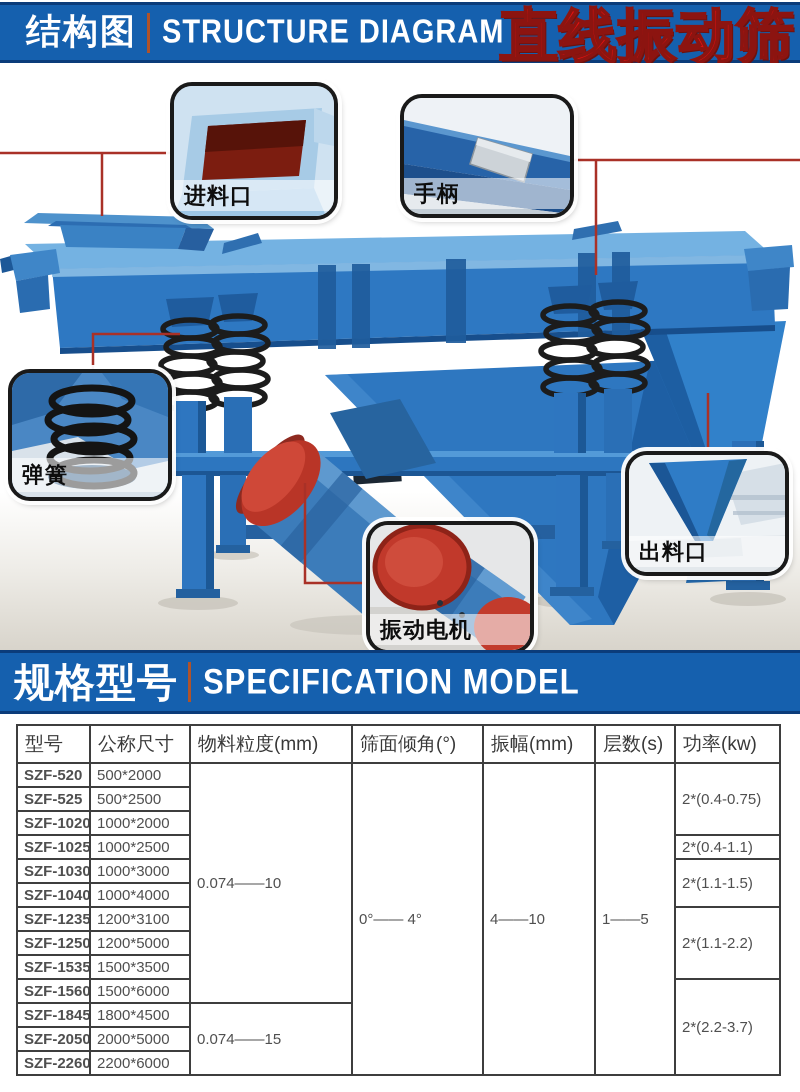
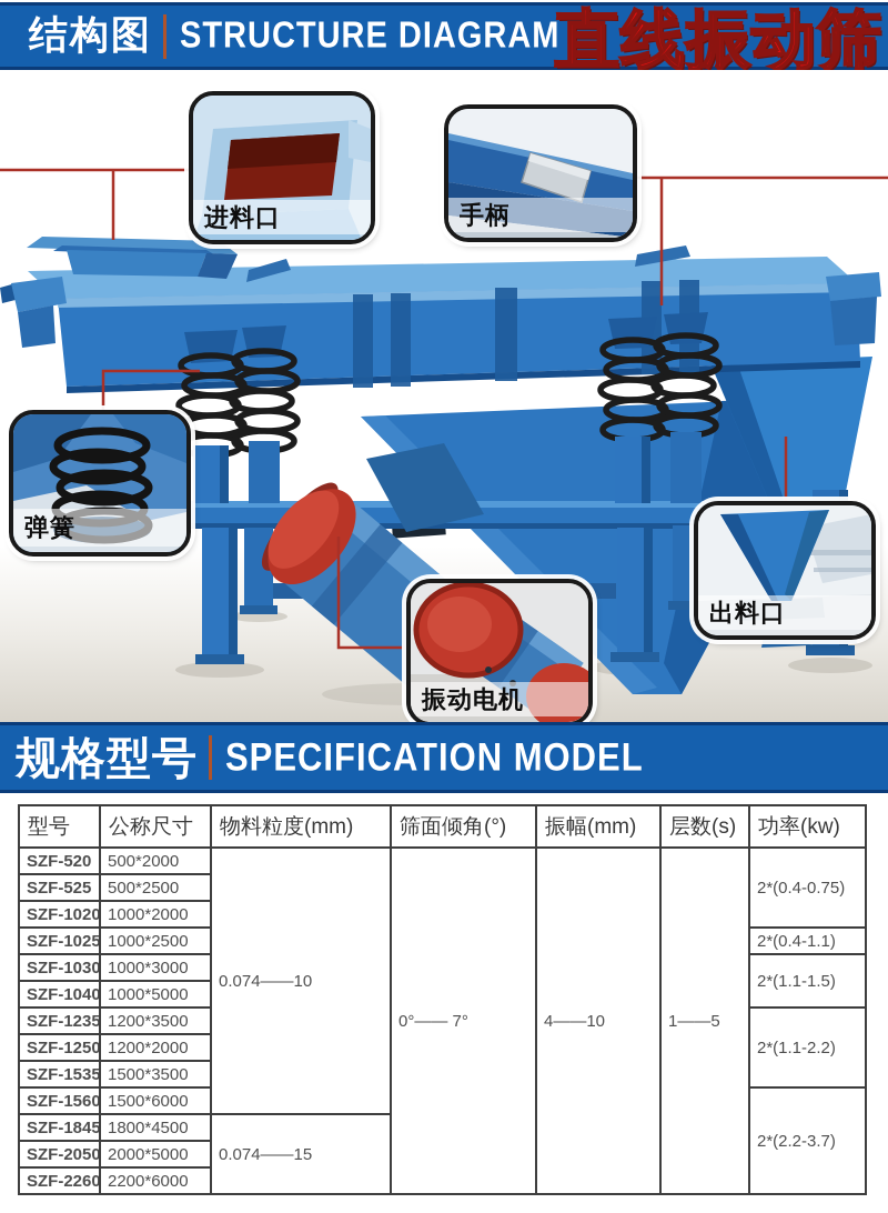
  结构图
  STRUCTURE DIAGRAM
  直线振动筛
  进料口
  手柄
  弹簧
  振动电机
  出料口
  规格型号
  SPECIFICATION MODEL
  型号	公称尺寸	物料粒度(mm)	筛面倾角(°)	振幅(mm)	层数(s)	功率(kw)
- SZF-520	500*2000	0.074——10	0°—— 4°	4——10	1——5	2*(0.4-0.75)
+ SZF-520	500*2000	0.074——10	0°—— 7°	4——10	1——5	2*(0.4-0.75)
  SZF-525	500*2500
  SZF-1020	1000*2000
  SZF-1025	1000*2500	2*(0.4-1.1)
  SZF-1030	1000*3000	2*(1.1-1.5)
- SZF-1040	1000*4000
+ SZF-1040	1000*5000
- SZF-1235	1200*3100	2*(1.1-2.2)
+ SZF-1235	1200*3500	2*(1.1-2.2)
- SZF-1250	1200*5000
+ SZF-1250	1200*2000
  SZF-1535	1500*3500
  SZF-1560	1500*6000	2*(2.2-3.7)
  SZF-1845	1800*4500	0.074——15
  SZF-2050	2000*5000
  SZF-2260	2200*6000
